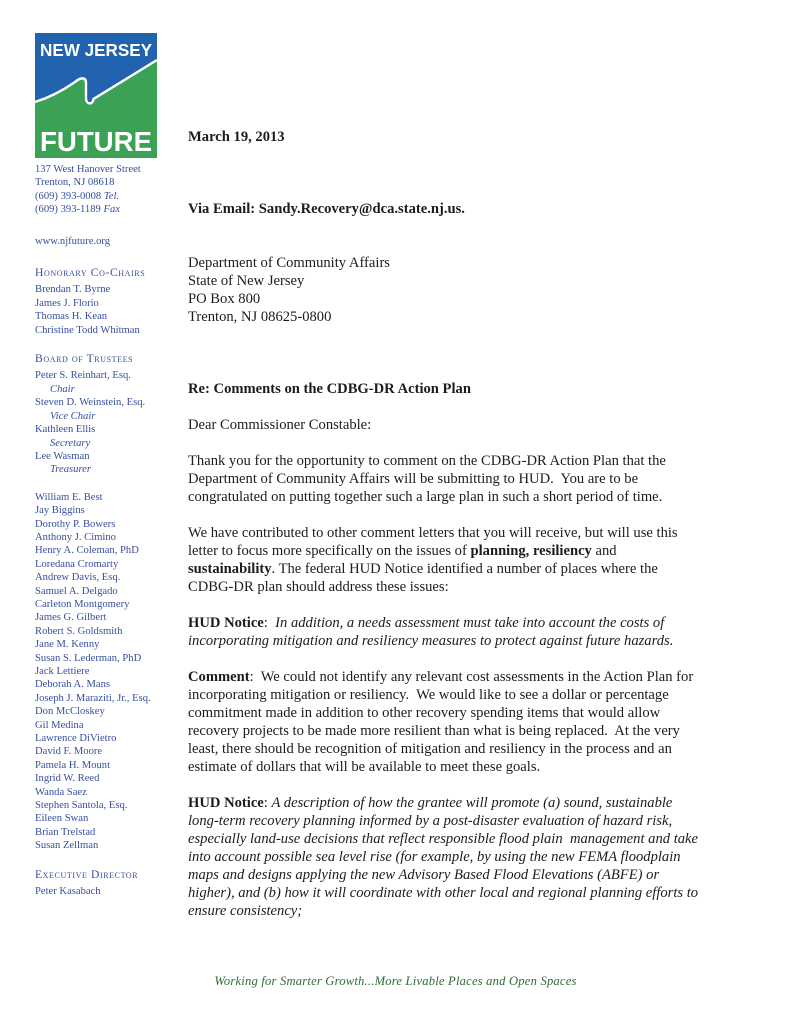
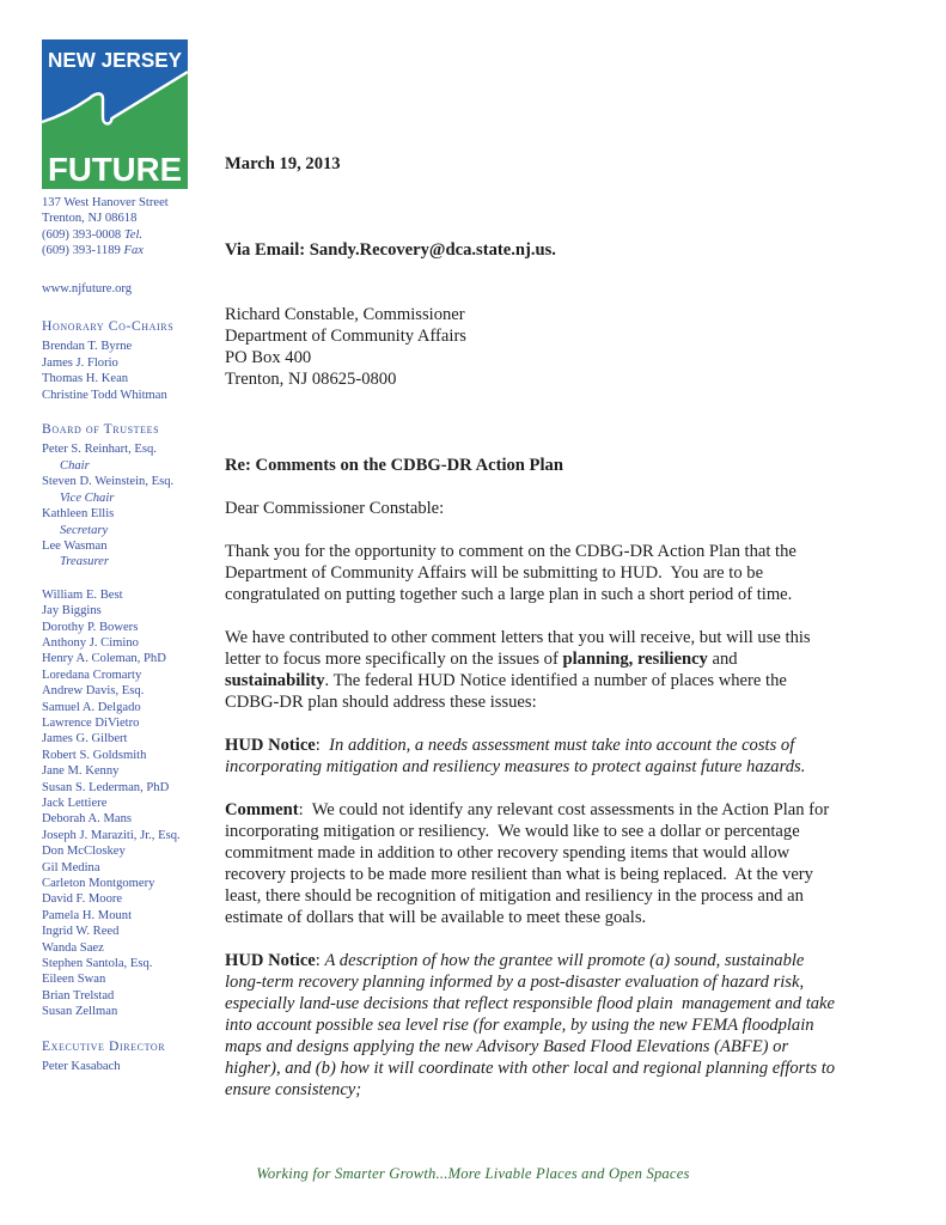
  NEW JERSEY
  FUTURE
  137 West Hanover Street
  Trenton, NJ 08618
  (609) 393-0008 Tel.
  (609) 393-1189 Fax
  www.njfuture.org
  Honorary Co-Chairs
  Brendan T. Byrne
  James J. Florio
  Thomas H. Kean
  Christine Todd Whitman
  Board of Trustees
  Peter S. Reinhart, Esq.
  Chair
  Steven D. Weinstein, Esq.
  Vice Chair
  Kathleen Ellis
  Secretary
  Lee Wasman
  Treasurer
  William E. Best
  Jay Biggins
  Dorothy P. Bowers
  Anthony J. Cimino
  Henry A. Coleman, PhD
  Loredana Cromarty
  Andrew Davis, Esq.
  Samuel A. Delgado
- Carleton Montgomery
+ Lawrence DiVietro
  James G. Gilbert
  Robert S. Goldsmith
  Jane M. Kenny
  Susan S. Lederman, PhD
  Jack Lettiere
  Deborah A. Mans
  Joseph J. Maraziti, Jr., Esq.
  Don McCloskey
  Gil Medina
- Lawrence DiVietro
+ Carleton Montgomery
  David F. Moore
  Pamela H. Mount
  Ingrid W. Reed
  Wanda Saez
  Stephen Santola, Esq.
  Eileen Swan
  Brian Trelstad
  Susan Zellman
  Executive Director
  Peter Kasabach
  March 19, 2013
  Via Email: Sandy.Recovery@dca.state.nj.us.
+ Richard Constable, Commissioner
  Department of Community Affairs
- State of New Jersey
- PO Box 800
+ PO Box 400
  Trenton, NJ 08625-0800
  Re: Comments on the CDBG-DR Action Plan
  Dear Commissioner Constable:
  Thank you for the opportunity to comment on the CDBG-DR Action Plan that the Department of Community Affairs will be submitting to HUD. You are to be congratulated on putting together such a large plan in such a short period of time.
  We have contributed to other comment letters that you will receive, but will use this letter to focus more specifically on the issues of planning, resiliency and sustainability. The federal HUD Notice identified a number of places where the CDBG-DR plan should address these issues:
  HUD Notice: In addition, a needs assessment must take into account the costs of incorporating mitigation and resiliency measures to protect against future hazards.
  Comment: We could not identify any relevant cost assessments in the Action Plan for incorporating mitigation or resiliency. We would like to see a dollar or percentage commitment made in addition to other recovery spending items that would allow recovery projects to be made more resilient than what is being replaced. At the very least, there should be recognition of mitigation and resiliency in the process and an estimate of dollars that will be available to meet these goals.
  HUD Notice: A description of how the grantee will promote (a) sound, sustainable long-term recovery planning informed by a post-disaster evaluation of hazard risk, especially land-use decisions that reflect responsible flood plain management and take into account possible sea level rise (for example, by using the new FEMA floodplain maps and designs applying the new Advisory Based Flood Elevations (ABFE) or higher), and (b) how it will coordinate with other local and regional planning efforts to ensure consistency;
  Working for Smarter Growth...More Livable Places and Open Spaces
